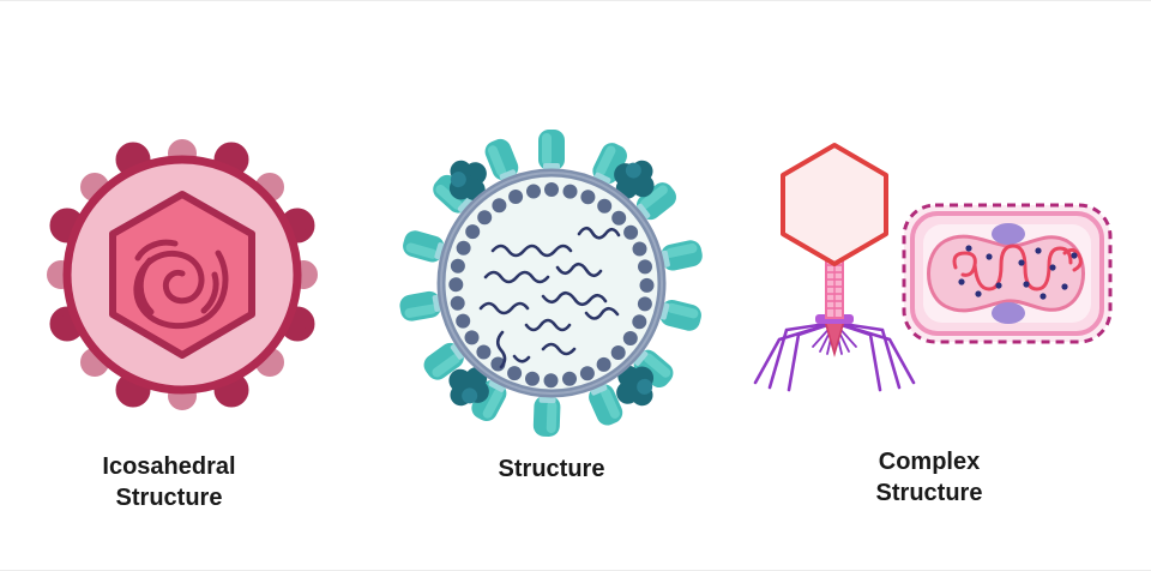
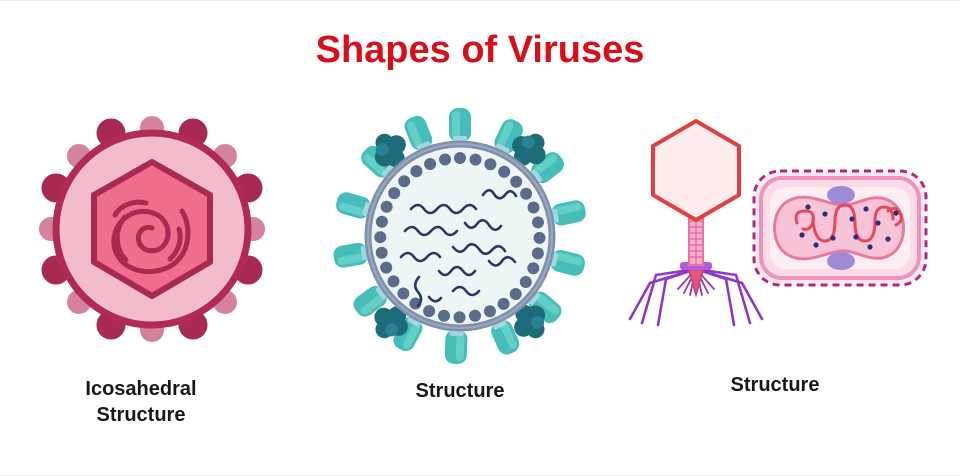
+ Shapes of Viruses
  Icosahedral
  Structure
  Structure
- Complex
  Structure
